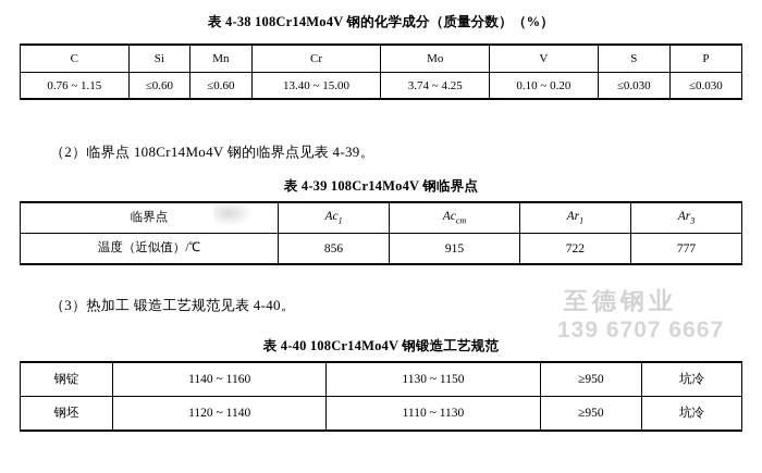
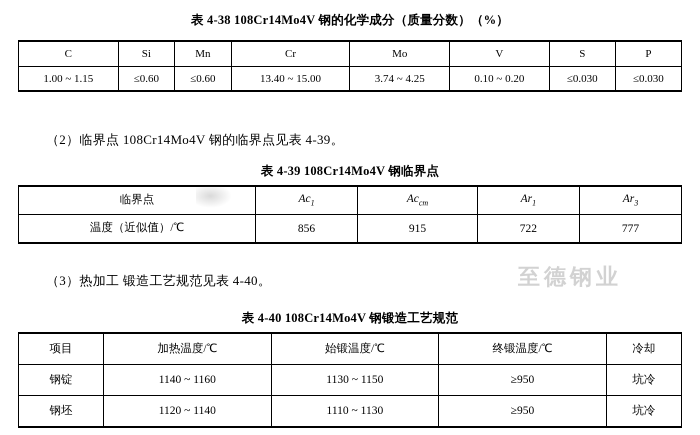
  表 4-38 108Cr14Mo4V 钢的化学成分（质量分数）（%）
  C	Si	Mn	Cr	Mo	V	S	P
- 0.76 ~ 1.15	≤0.60	≤0.60	13.40 ~ 15.00	3.74 ~ 4.25	0.10 ~ 0.20	≤0.030	≤0.030
+ 1.00 ~ 1.15	≤0.60	≤0.60	13.40 ~ 15.00	3.74 ~ 4.25	0.10 ~ 0.20	≤0.030	≤0.030
  （2）临界点 108Cr14Mo4V 钢的临界点见表 4-39。
  表 4-39 108Cr14Mo4V 钢临界点
  临界点	Ac1	Accm	Ar1	Ar3
  温度（近似值）/℃	856	915	722	777
  （3）热加工 锻造工艺规范见表 4-40。
  表 4-40 108Cr14Mo4V 钢锻造工艺规范
+ 项目	加热温度/℃	始锻温度/℃	终锻温度/℃	冷却
  钢锭	1140 ~ 1160	1130 ~ 1150	≥950	坑冷
  钢坯	1120 ~ 1140	1110 ~ 1130	≥950	坑冷
  至德钢业
- 139 6707 6667
